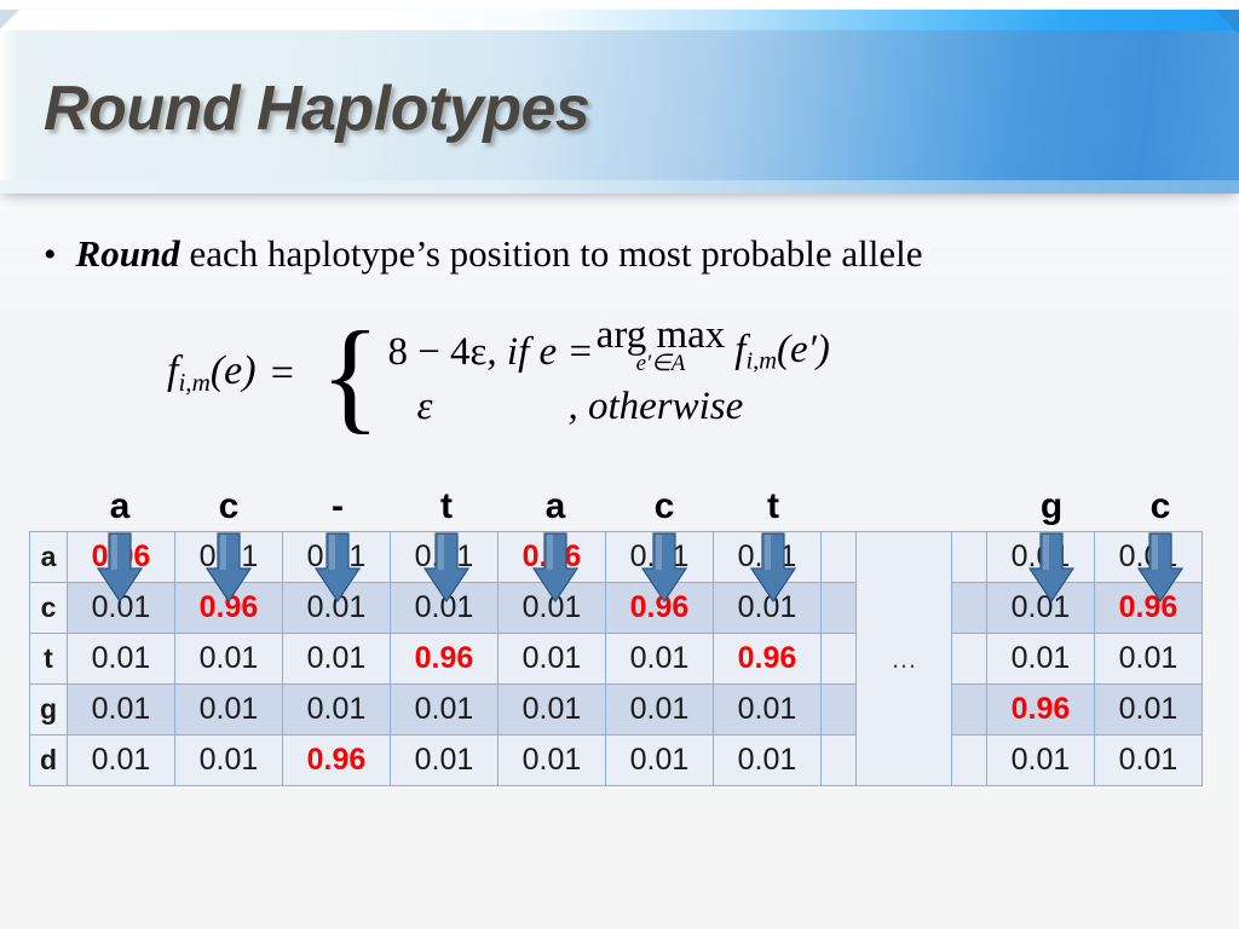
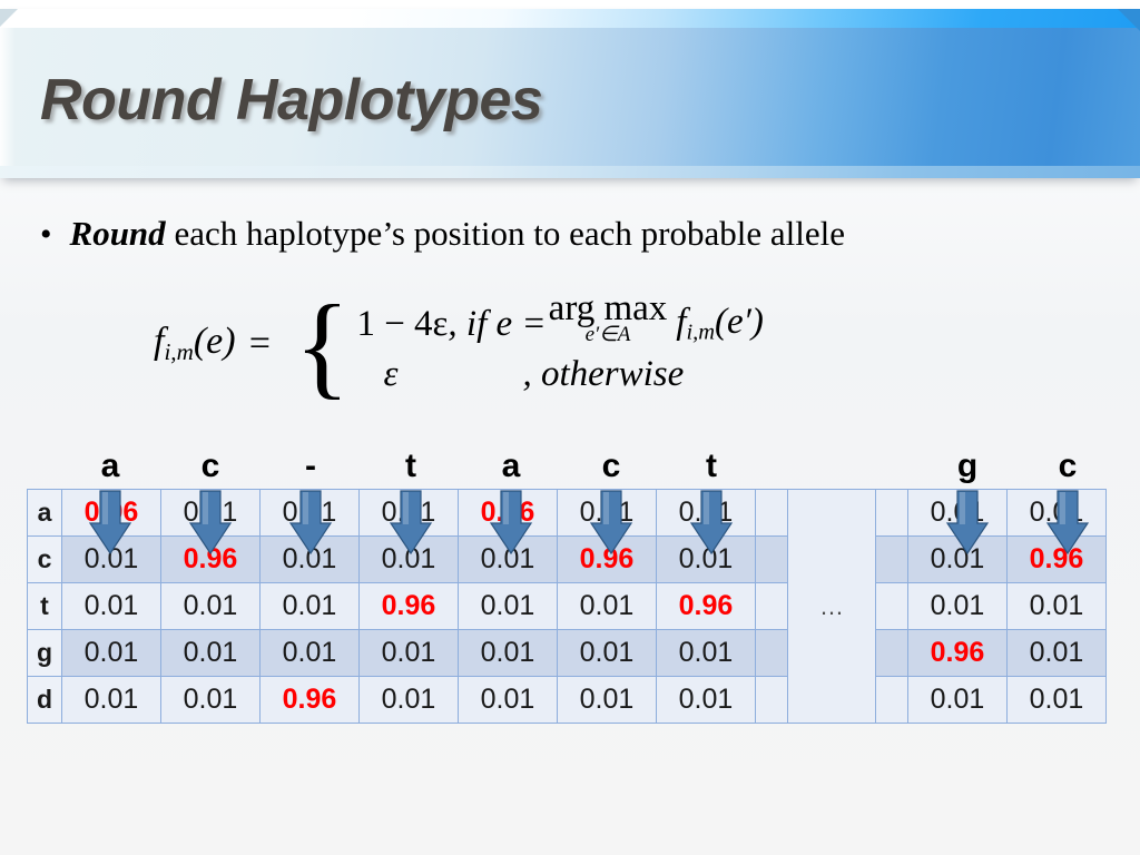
  Round Haplotypes
  •
- Round each haplotype’s position to most probable allele
+ Round each haplotype’s position to each probable allele
  fi,m(e)
  =
- 8 − 4ε
+ 1 − 4ε
  , if e =
  arg max
  e′∈A
  fi,m(e′)
  ε
  , otherwise
  a
  c
  -
  t
  a
  c
  t
  g
  c
  c	0.01	0.96	0.01	0.01	0.01	0.96	0.01				0.01	0.96
  t	0.01	0.01	0.01	0.96	0.01	0.01	0.96		…		0.01	0.01
  g	0.01	0.01	0.01	0.01	0.01	0.01	0.01				0.96	0.01
  d	0.01	0.01	0.96	0.01	0.01	0.01	0.01				0.01	0.01
